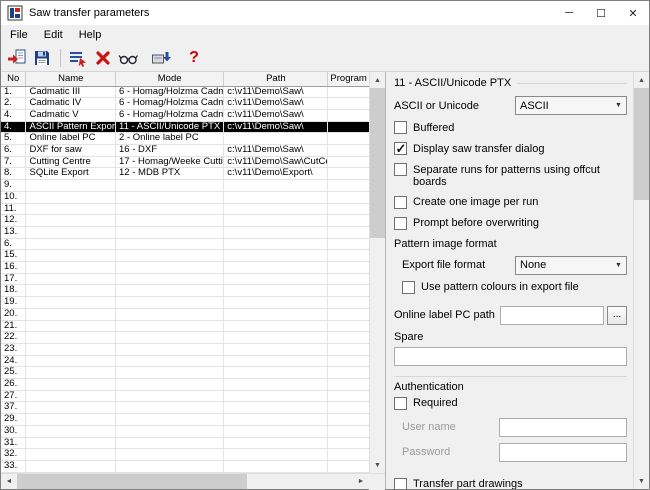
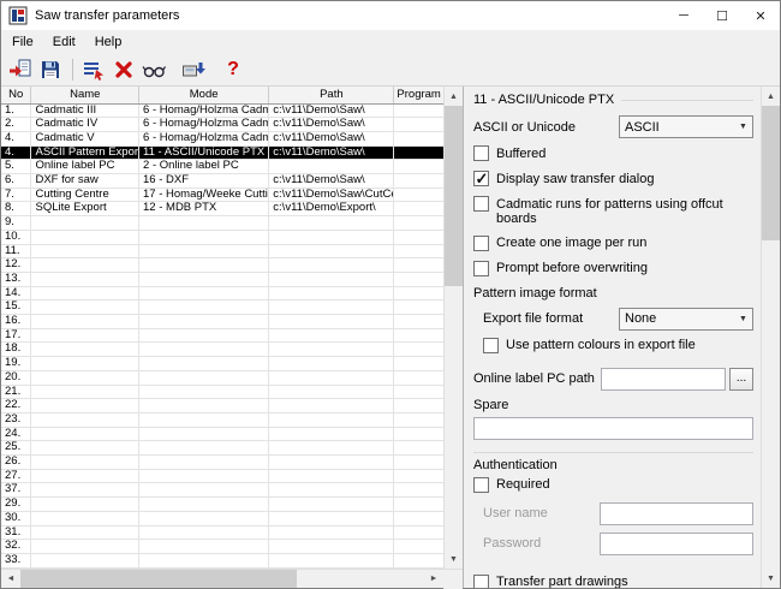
  Saw transfer parameters
  ─
  ☐
  ✕
  File
  Edit
  Help
  ?
  No	Name	Mode	Path	Program
  1.	Cadmatic III	6 - Homag/Holzma Cadm	c:\v11\Demo\Saw\
  2.	Cadmatic IV	6 - Homag/Holzma Cadm	c:\v11\Demo\Saw\
  4.	Cadmatic V	6 - Homag/Holzma Cadm	c:\v11\Demo\Saw\
  4.	ASCII Pattern Expor	11 - ASCII/Unicode PTX	c:\v11\Demo\Saw\
  5.	Online label PC	2 - Online label PC
  6.	DXF for saw	16 - DXF	c:\v11\Demo\Saw\
  7.	Cutting Centre	17 - Homag/Weeke Cutti	c:\v11\Demo\Saw\CutC
  8.	SQLite Export	12 - MDB PTX	c:\v11\Demo\Export\
  9.
  10.
  11.
  12.
  13.
- 6.
+ 14.
  15.
  16.
  17.
  18.
  19.
  20.
  21.
  22.
  23.
  24.
  25.
  26.
  27.
  37.
  29.
  30.
  31.
  32.
  33.
  11 - ASCII/Unicode PTX
  ASCII or Unicode
  ASCII
  Buffered
  Display saw transfer dialog
- Separate runs for patterns using offcut boards
+ Cadmatic runs for patterns using offcut boards
  Create one image per run
  Prompt before overwriting
  Pattern image format
  Export file format
  None
  Use pattern colours in export file
  Online label PC path
  ...
  Spare
  Authentication
  Required
  User name
  Password
  Transfer part drawings
